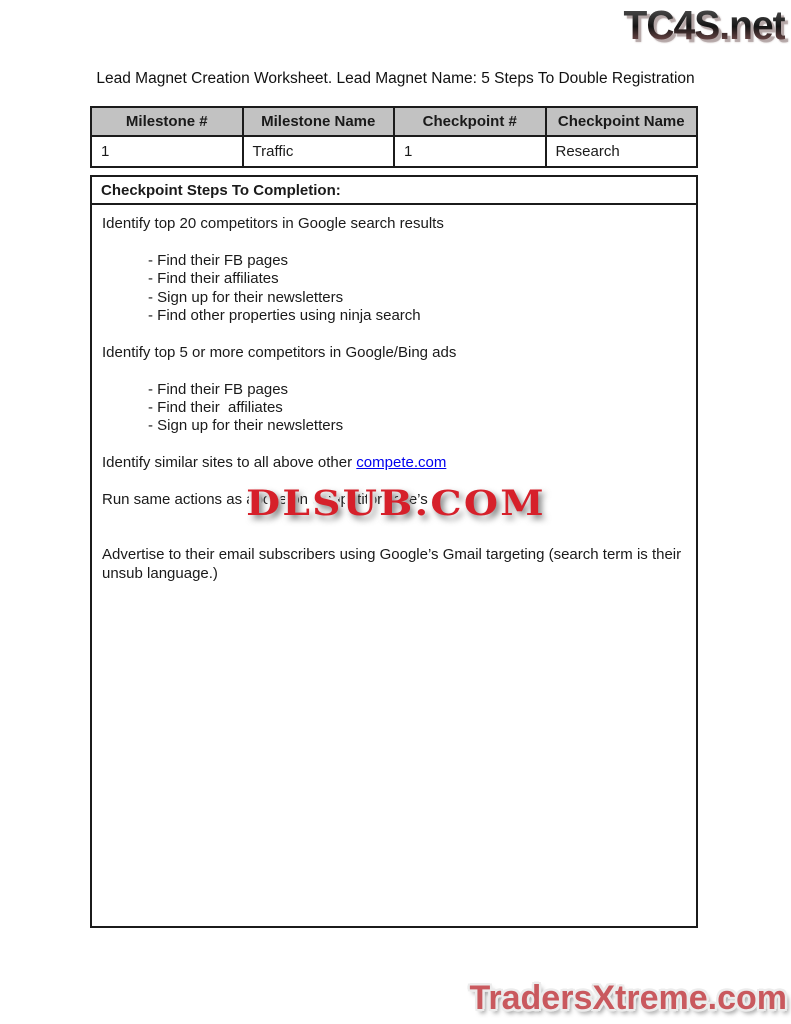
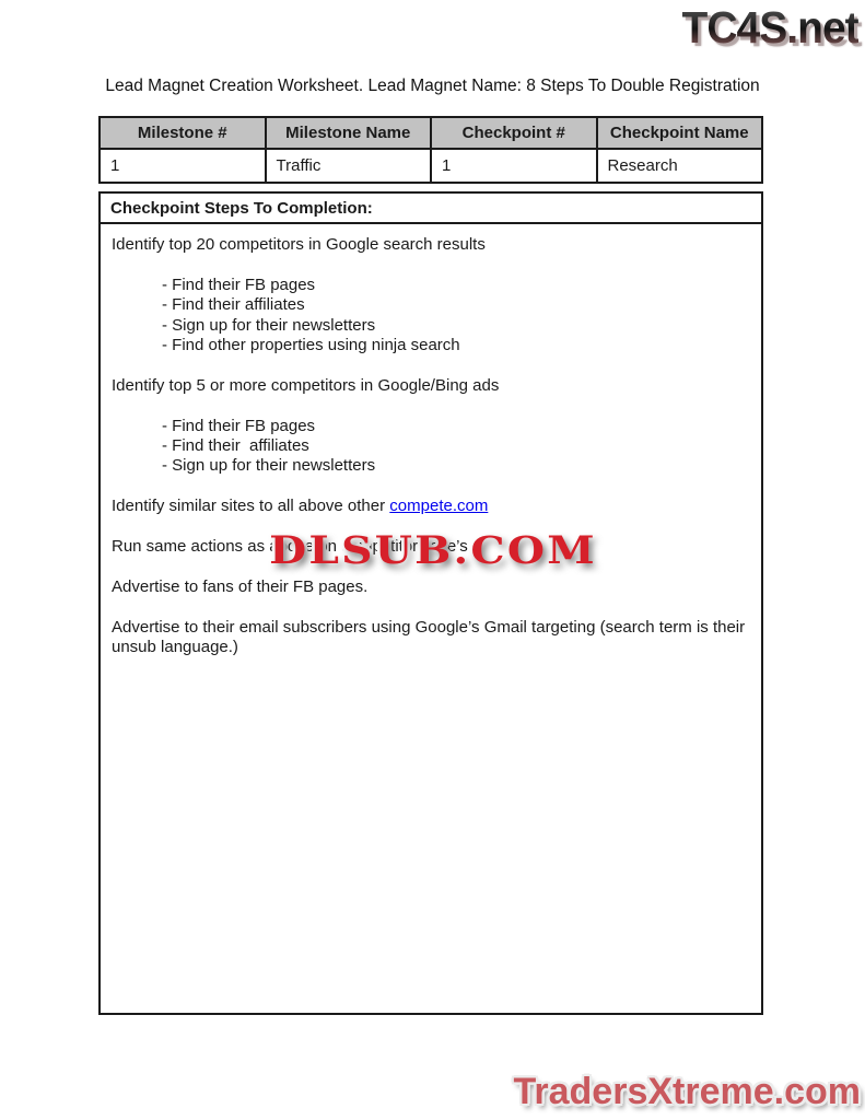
  TC4S.net
- Lead Magnet Creation Worksheet. Lead Magnet Name: 5 Steps To Double Registration
+ Lead Magnet Creation Worksheet. Lead Magnet Name: 8 Steps To Double Registration
  Milestone #	Milestone Name	Checkpoint #	Checkpoint Name
  1	Traffic	1	Research
  Checkpoint Steps To Completion:
  Identify top 20 competitors in Google search results
  - Find their FB pages
  - Find their affiliates
  - Sign up for their newsletters
  - Find other properties using ninja search
  Identify top 5 or more competitors in Google/Bing ads
  - Find their FB pages
  - Find their affiliates
  - Sign up for their newsletters
  Identify similar sites to all above other compete.com
  Run same actions as above on competitors site’s
+ Advertise to fans of their FB pages.
  Advertise to their email subscribers using Google’s Gmail targeting (search term is their unsub language.)
  DLSUB.COM
  TradersXtreme.com
